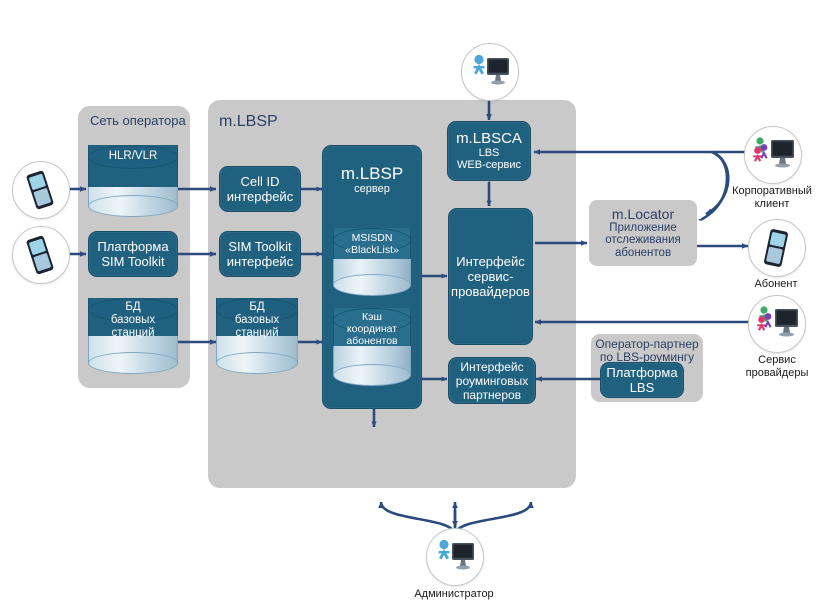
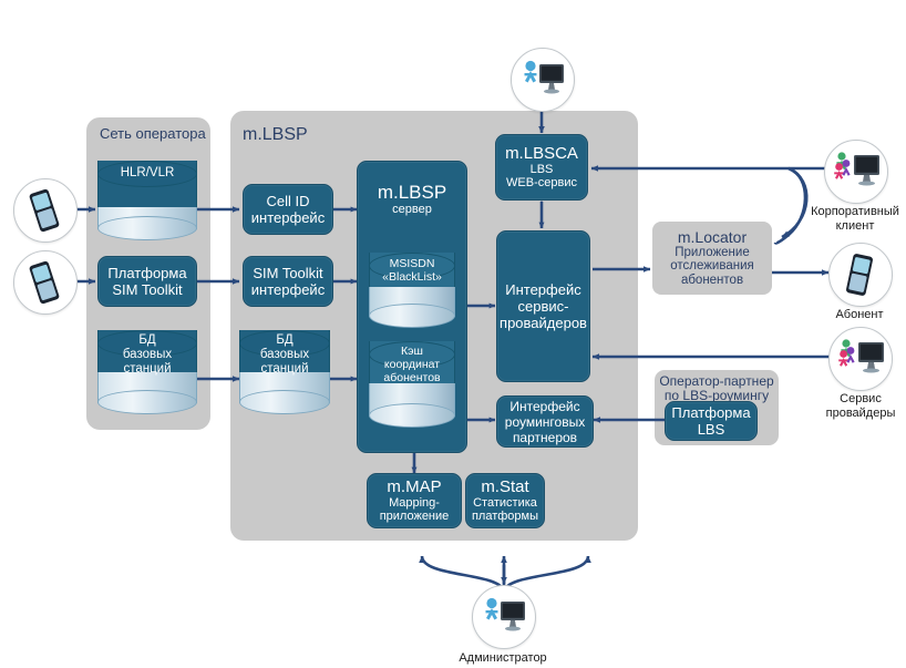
  Сеть оператора
  m.LBSP
  Оператор-партнер
  по LBS-роумингу
  HLR/VLR
  Платформа
  SIM Toolkit
  БД
  базовых
  станций
  Cell ID
  интерфейс
  SIM Toolkit
  интерфейс
  БД
  базовых
  станций
  m.LBSP
  сервер
  MSISDN
  «BlackList»
  Кэш
  координат
  абонентов
  m.LBSCA
  LBS
  WEB-сервис
  Интерфейс
  сервис-
  провайдеров
  Интерфейс
  роуминговых
  партнеров
+ m.MAP
+ Mapping-
+ приложение
+ m.Stat
+ Статистика
+ платформы
  m.Locator
  Приложение
  отслеживания
  абонентов
  Платформа
  LBS
  Корпоративный
  клиент
  Абонент
  Сервис
  провайдеры
  Администратор
